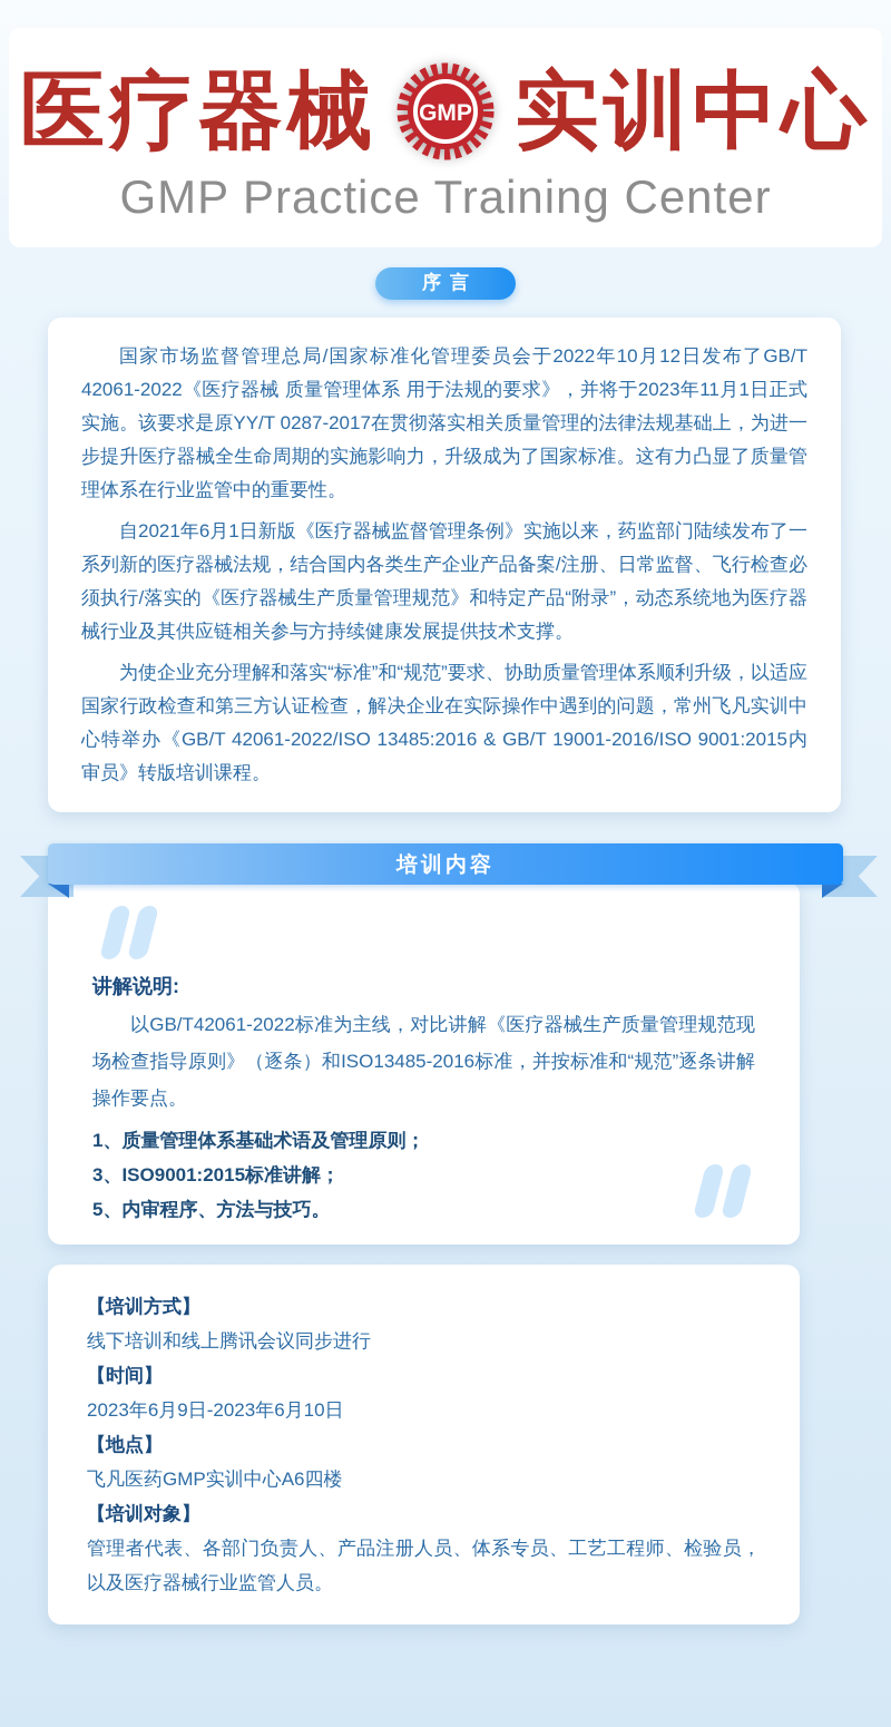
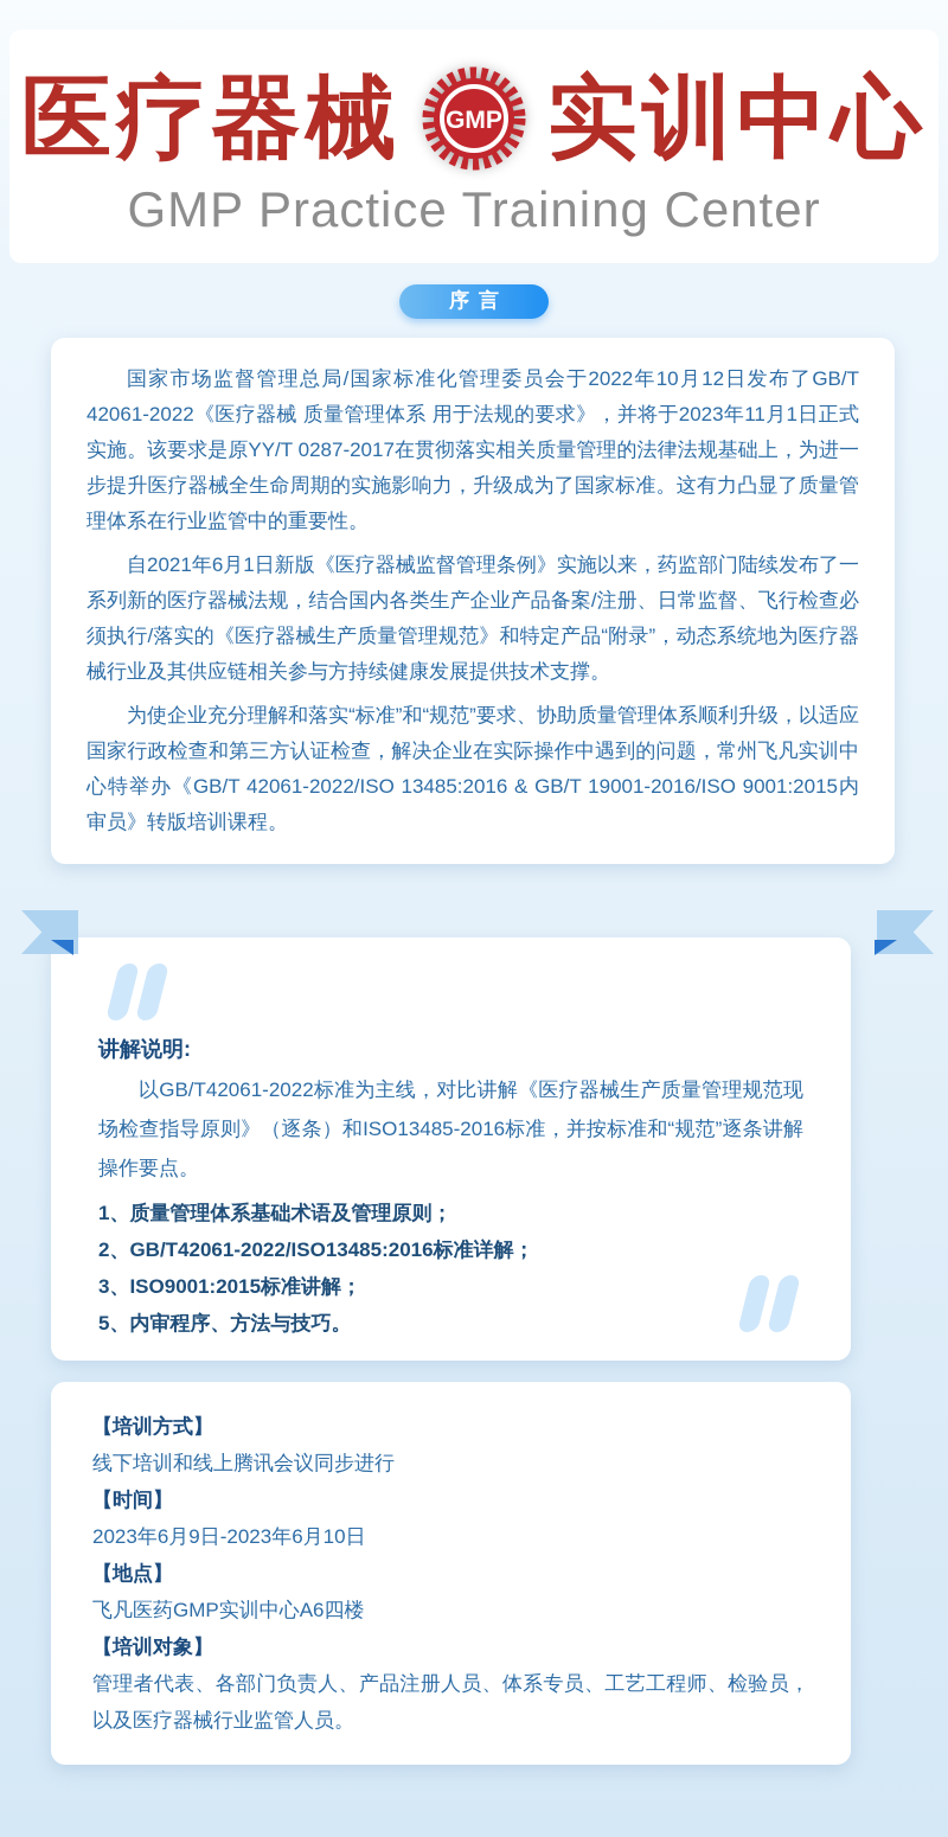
  医疗器械
  GMP
  实训中心
  GMP Practice Training Center
  序言
  国家市场监督管理总局/国家标准化管理委员会于2022年10月12日发布了GB/T 42061-2022《医疗器械 质量管理体系 用于法规的要求》，并将于2023年11月1日正式实施。该要求是原YY/T 0287-2017在贯彻落实相关质量管理的法律法规基础上，为进一步提升医疗器械全生命周期的实施影响力，升级成为了国家标准。这有力凸显了质量管理体系在行业监管中的重要性。
  自2021年6月1日新版《医疗器械监督管理条例》实施以来，药监部门陆续发布了一系列新的医疗器械法规，结合国内各类生产企业产品备案/注册、日常监督、飞行检查必须执行/落实的《医疗器械生产质量管理规范》和特定产品“附录”，动态系统地为医疗器械行业及其供应链相关参与方持续健康发展提供技术支撑。
  为使企业充分理解和落实“标准”和“规范”要求、协助质量管理体系顺利升级，以适应国家行政检查和第三方认证检查，解决企业在实际操作中遇到的问题，常州飞凡实训中心特举办《GB/T 42061-2022/ISO 13485:2016 & GB/T 19001-2016/ISO 9001:2015内审员》转版培训课程。
- 培训内容
  讲解说明:
  以GB/T42061-2022标准为主线，对比讲解《医疗器械生产质量管理规范现场检查指导原则》（逐条）和ISO13485-2016标准，并按标准和“规范”逐条讲解操作要点。
  1、质量管理体系基础术语及管理原则；
+ 2、GB/T42061-2022/ISO13485:2016标准详解；
  3、ISO9001:2015标准讲解；
  5、内审程序、方法与技巧。
  【培训方式】
  线下培训和线上腾讯会议同步进行
  【时间】
  2023年6月9日-2023年6月10日
  【地点】
  飞凡医药GMP实训中心A6四楼
  【培训对象】
  管理者代表、各部门负责人、产品注册人员、体系专员、工艺工程师、检验员，以及医疗器械行业监管人员。
